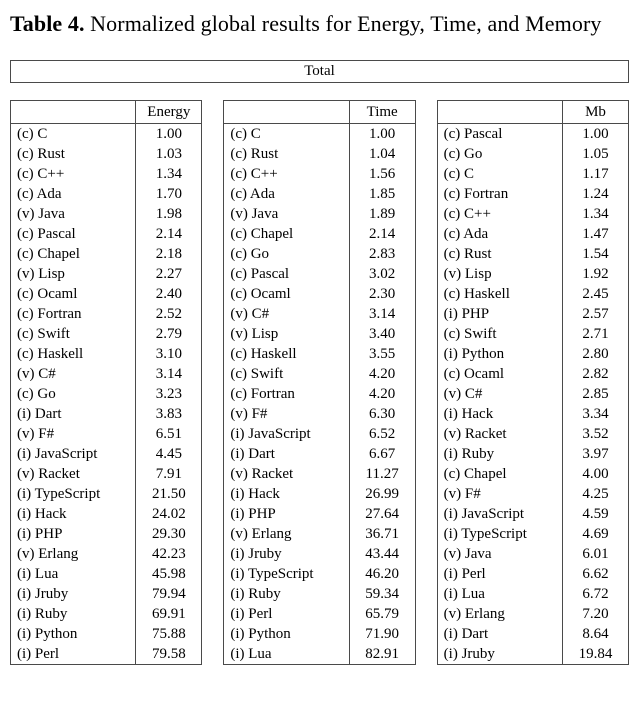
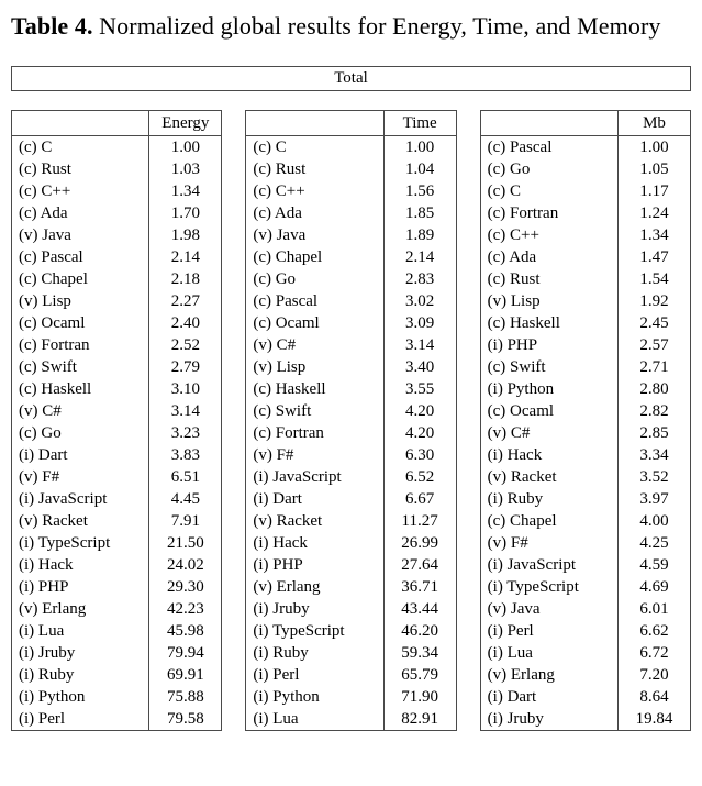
  Table 4. Normalized global results for Energy, Time, and Memory
  Total
  Energy
  (c) C
  1.00
  (c) Rust
  1.03
  (c) C++
  1.34
  (c) Ada
  1.70
  (v) Java
  1.98
  (c) Pascal
  2.14
  (c) Chapel
  2.18
  (v) Lisp
  2.27
  (c) Ocaml
  2.40
  (c) Fortran
  2.52
  (c) Swift
  2.79
  (c) Haskell
  3.10
  (v) C#
  3.14
  (c) Go
  3.23
  (i) Dart
  3.83
  (v) F#
  6.51
  (i) JavaScript
  4.45
  (v) Racket
  7.91
  (i) TypeScript
  21.50
  (i) Hack
  24.02
  (i) PHP
  29.30
  (v) Erlang
  42.23
  (i) Lua
  45.98
  (i) Jruby
  79.94
  (i) Ruby
  69.91
  (i) Python
  75.88
  (i) Perl
  79.58
  Time
  (c) C
  1.00
  (c) Rust
  1.04
  (c) C++
  1.56
  (c) Ada
  1.85
  (v) Java
  1.89
  (c) Chapel
  2.14
  (c) Go
  2.83
  (c) Pascal
  3.02
  (c) Ocaml
- 2.30
+ 3.09
  (v) C#
  3.14
  (v) Lisp
  3.40
  (c) Haskell
  3.55
  (c) Swift
  4.20
  (c) Fortran
  4.20
  (v) F#
  6.30
  (i) JavaScript
  6.52
  (i) Dart
  6.67
  (v) Racket
  11.27
  (i) Hack
  26.99
  (i) PHP
  27.64
  (v) Erlang
  36.71
  (i) Jruby
  43.44
  (i) TypeScript
  46.20
  (i) Ruby
  59.34
  (i) Perl
  65.79
  (i) Python
  71.90
  (i) Lua
  82.91
  Mb
  (c) Pascal
  1.00
  (c) Go
  1.05
  (c) C
  1.17
  (c) Fortran
  1.24
  (c) C++
  1.34
  (c) Ada
  1.47
  (c) Rust
  1.54
  (v) Lisp
  1.92
  (c) Haskell
  2.45
  (i) PHP
  2.57
  (c) Swift
  2.71
  (i) Python
  2.80
  (c) Ocaml
  2.82
  (v) C#
  2.85
  (i) Hack
  3.34
  (v) Racket
  3.52
  (i) Ruby
  3.97
  (c) Chapel
  4.00
  (v) F#
  4.25
  (i) JavaScript
  4.59
  (i) TypeScript
  4.69
  (v) Java
  6.01
  (i) Perl
  6.62
  (i) Lua
  6.72
  (v) Erlang
  7.20
  (i) Dart
  8.64
  (i) Jruby
  19.84
